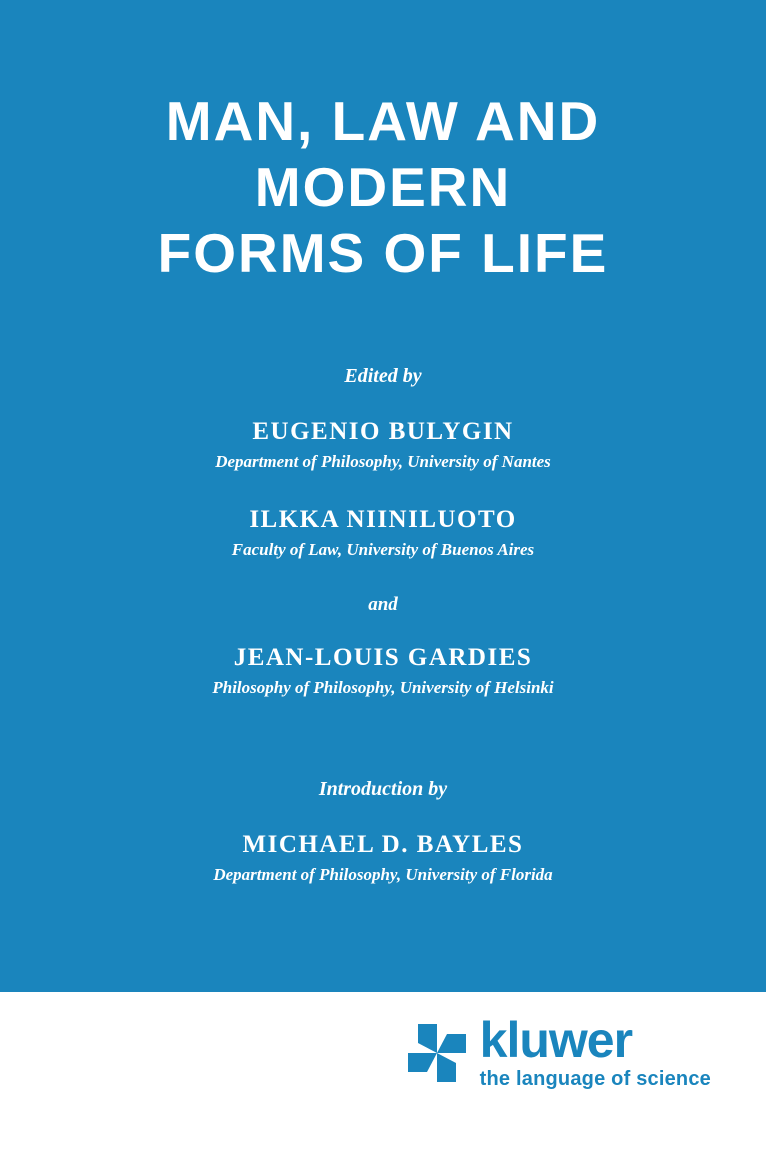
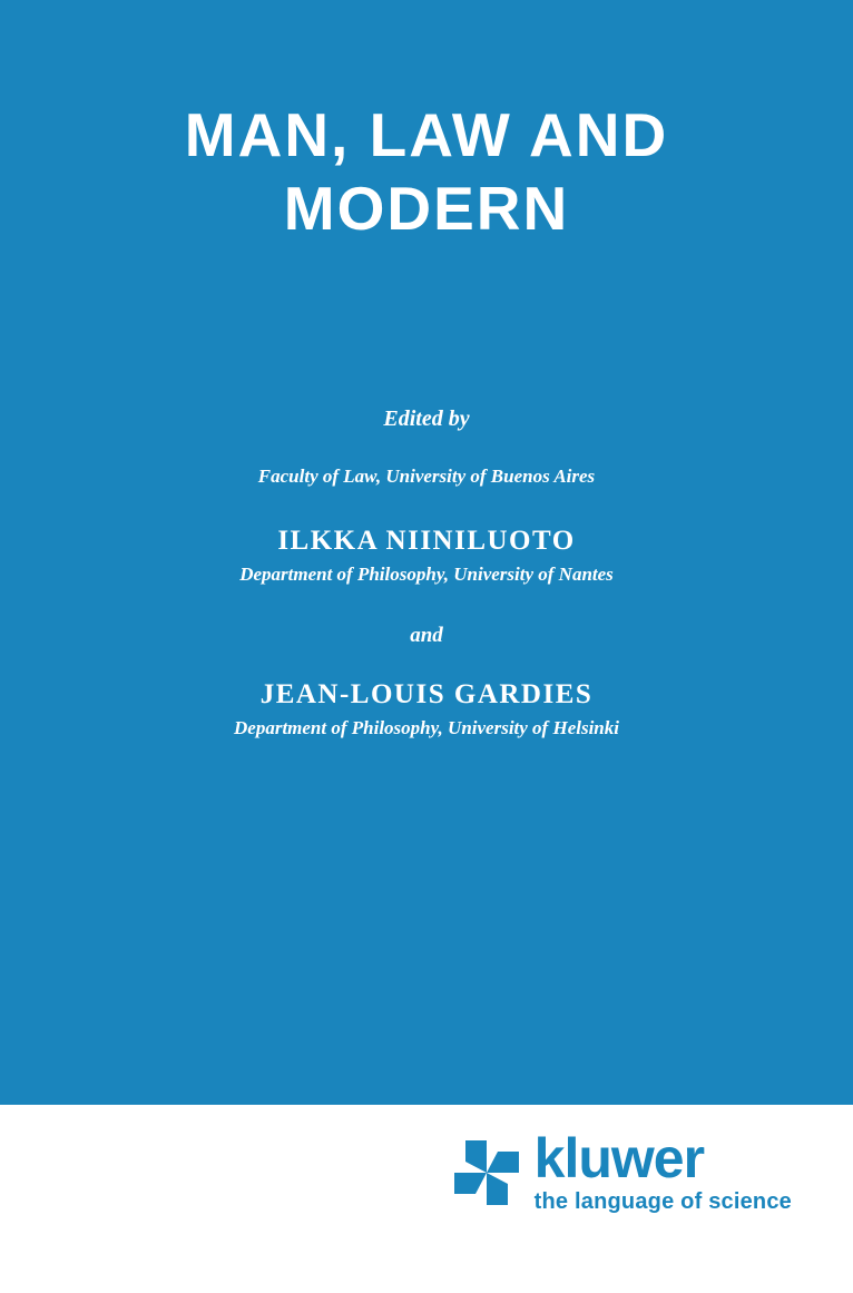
  MAN, LAW AND
  MODERN
- FORMS OF LIFE
  Edited by
- EUGENIO BULYGIN
- Department of Philosophy, University of Nantes
+ Faculty of Law, University of Buenos Aires
  ILKKA NIINILUOTO
- Faculty of Law, University of Buenos Aires
+ Department of Philosophy, University of Nantes
  and
  JEAN-LOUIS GARDIES
- Philosophy of Philosophy, University of Helsinki
+ Department of Philosophy, University of Helsinki
- Introduction by
- MICHAEL D. BAYLES
- Department of Philosophy, University of Florida
  kluwer
  the language of science
